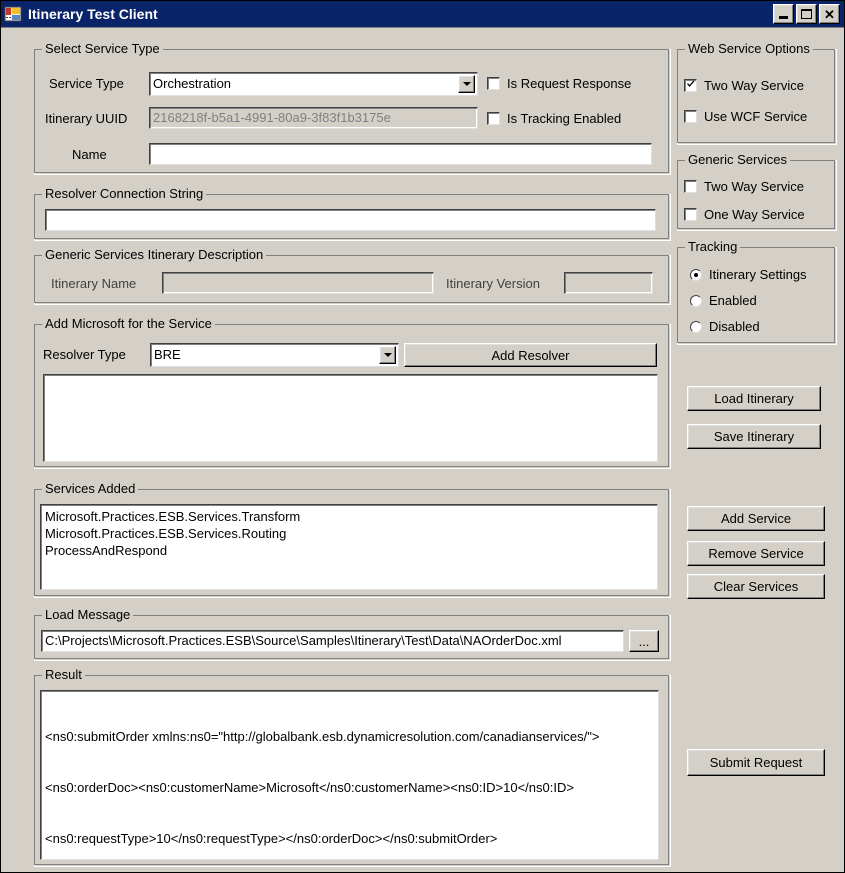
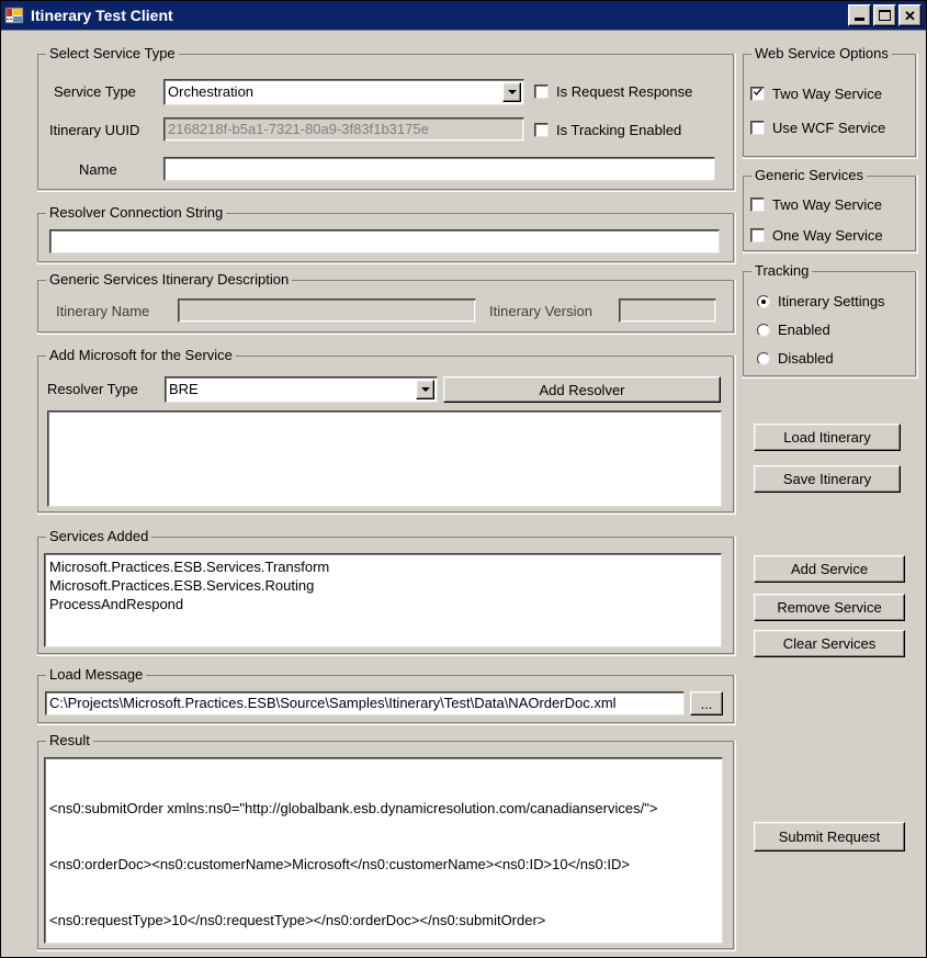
  Itinerary Test Client
  ✕
  Select Service Type
  Service Type
  Orchestration
  Itinerary UUID
- 2168218f-b5a1-4991-80a9-3f83f1b3175e
+ 2168218f-b5a1-7321-80a9-3f83f1b3175e
  Name
  Is Request Response
  Is Tracking Enabled
  Resolver Connection String
  Generic Services Itinerary Description
  Itinerary Name
  Itinerary Version
  Add Microsoft for the Service
  Resolver Type
  BRE
  Add Resolver
  Services Added
  Microsoft.Practices.ESB.Services.Transform
  Microsoft.Practices.ESB.Services.Routing
  ProcessAndRespond
  Load Message
  C:\Projects\Microsoft.Practices.ESB\Source\Samples\Itinerary\Test\Data\NAOrderDoc.xml
  ...
  Result
  <ns0:submitOrder xmlns:ns0="http://globalbank.esb.dynamicresolution.com/canadianservices/">
  <ns0:orderDoc><ns0:customerName>Microsoft</ns0:customerName><ns0:ID>10</ns0:ID>
  <ns0:requestType>10</ns0:requestType></ns0:orderDoc></ns0:submitOrder>
  Web Service Options
  Two Way Service
  Use WCF Service
  Generic Services
  Two Way Service
  One Way Service
  Tracking
  Itinerary Settings
  Enabled
  Disabled
  Load Itinerary
  Save Itinerary
  Add Service
  Remove Service
  Clear Services
  Submit Request
